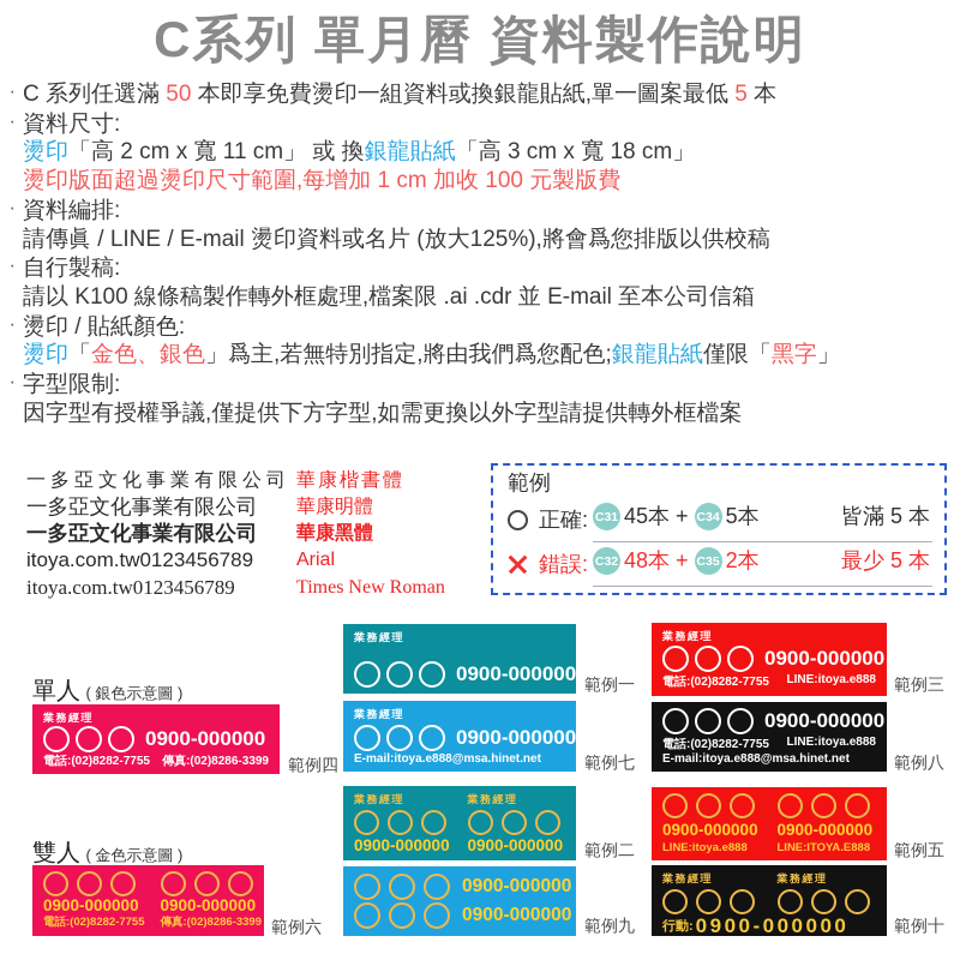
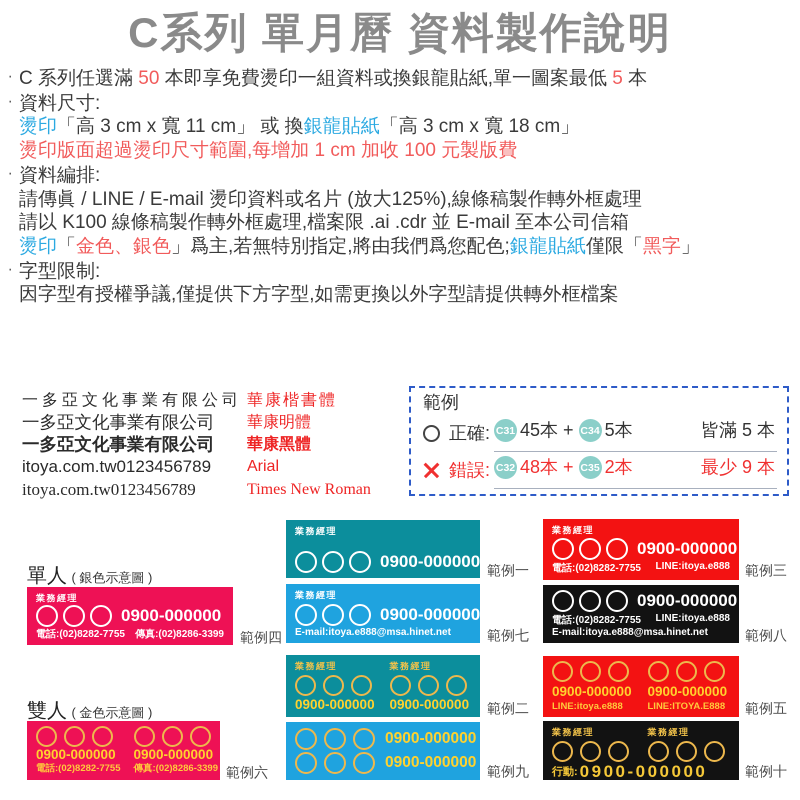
  C系列 單月曆 資料製作說明
  ‧ C 系列任選滿 50 本即享免費燙印一組資料或換銀龍貼紙,單一圖案最低 5 本
  ‧ 資料尺寸:
- 燙印「高 2 cm x 寬 11 cm」 或 換銀龍貼紙「高 3 cm x 寬 18 cm」
+ 燙印「高 3 cm x 寬 11 cm」 或 換銀龍貼紙「高 3 cm x 寬 18 cm」
  燙印版面超過燙印尺寸範圍,每增加 1 cm 加收 100 元製版費
  ‧ 資料編排:
- 請傳眞 / LINE / E-mail 燙印資料或名片 (放大125%),將會爲您排版以供校稿
+ 請傳眞 / LINE / E-mail 燙印資料或名片 (放大125%),線條稿製作轉外框處理
- ‧ 自行製稿:
  請以 K100 線條稿製作轉外框處理,檔案限 .ai .cdr 並 E-mail 至本公司信箱
- ‧ 燙印 / 貼紙顏色:
  燙印「金色、銀色」爲主,若無特別指定,將由我們爲您配色;銀龍貼紙僅限「黑字」
  ‧ 字型限制:
  因字型有授權爭議,僅提供下方字型,如需更換以外字型請提供轉外框檔案
  一多亞文化事業有限公司
  華康楷書體
  一多亞文化事業有限公司
  華康明體
  一多亞文化事業有限公司
  華康黑體
  itoya.com.tw0123456789
  Arial
  itoya.com.tw0123456789
  Times New Roman
  範例
  正確:
  C31
  45本 +
  C34
  5本
  皆滿 5 本
  錯誤:
  C32
  48本 +
  C35
  2本
- 最少 5 本
+ 最少 9 本
  單人 ( 銀色示意圖 )
  雙人 ( 金色示意圖 )
  業務經理
  0900-000000
  範例一
  業務經理
  0900-000000
  電話:(02)8282-7755
  LINE:itoya.e888
  範例三
  業務經理
  0900-000000
  電話:(02)8282-7755
  傳真:(02)8286-3399
  範例四
  業務經理
  0900-000000
  E-mail:itoya.e888@msa.hinet.net
  範例七
  0900-000000
  電話:(02)8282-7755
  LINE:itoya.e888
  E-mail:itoya.e888@msa.hinet.net
  範例八
  業務經理
  0900-000000
  業務經理
  0900-000000
  範例二
  0900-000000
  LINE:itoya.e888
  0900-000000
  LINE:ITOYA.E888
  範例五
  0900-000000
  電話:(02)8282-7755
  0900-000000
  傳真:(02)8286-3399
  範例六
  0900-000000
  0900-000000
  範例九
  業務經理
  業務經理
  行動:
  0900-000000
  範例十
